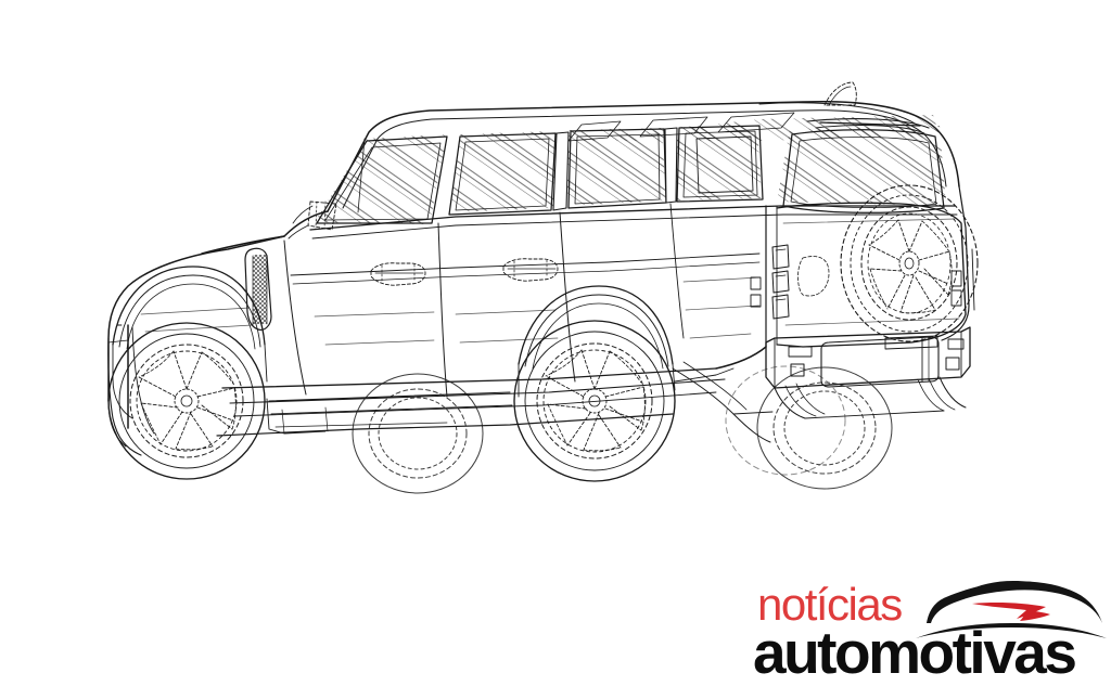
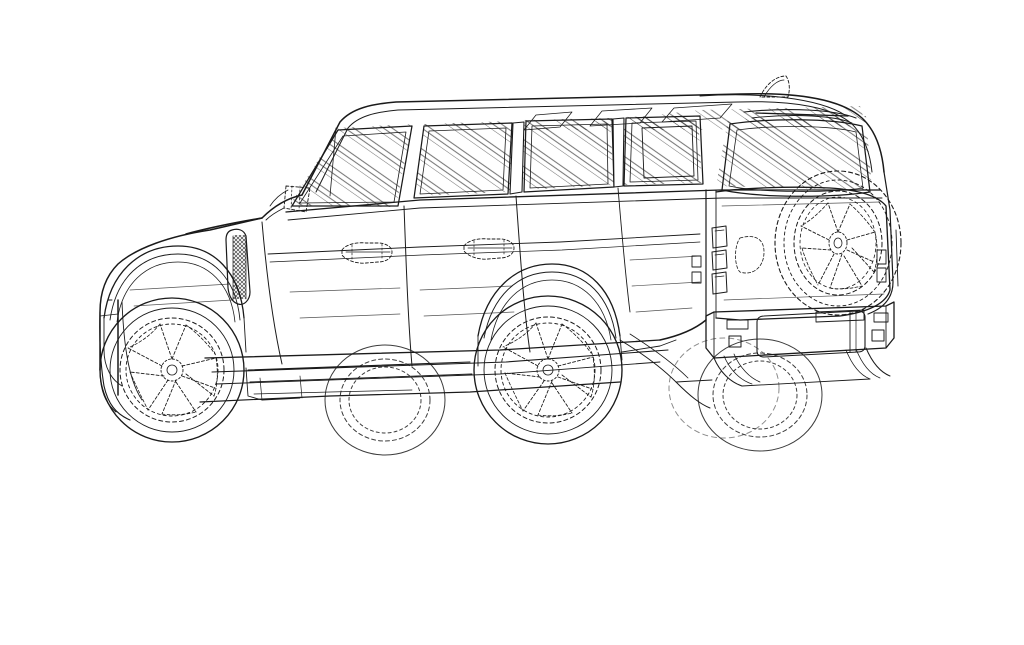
- notícias
- automotivas
